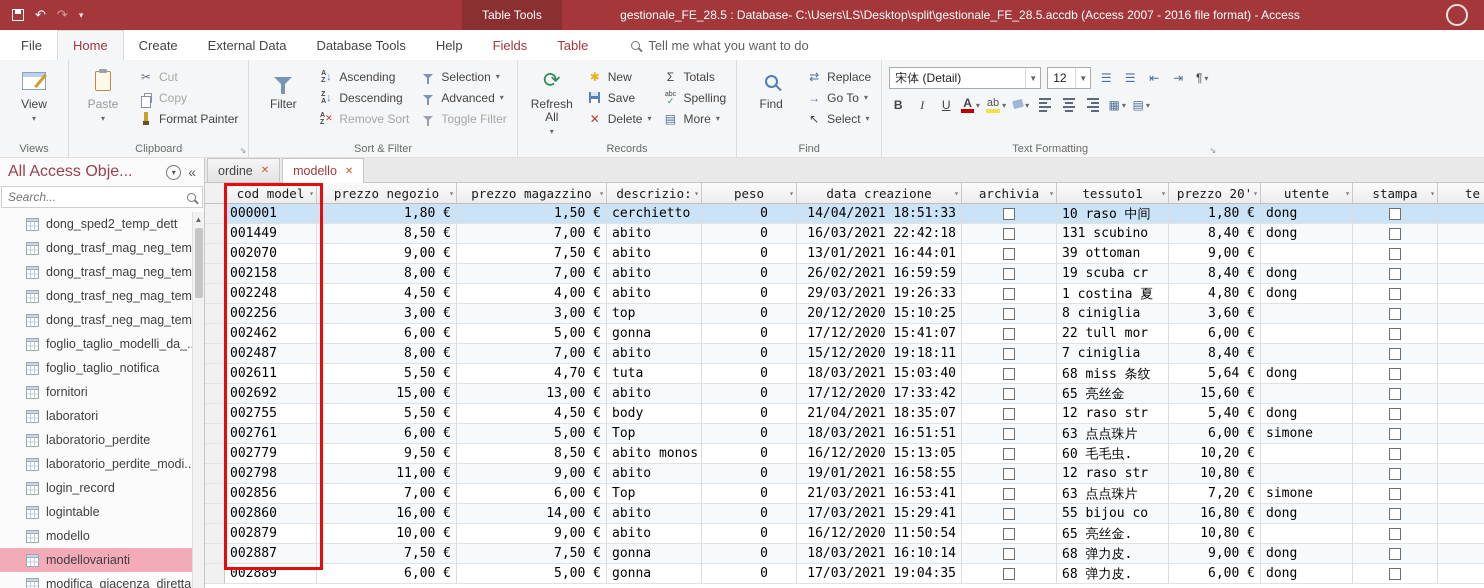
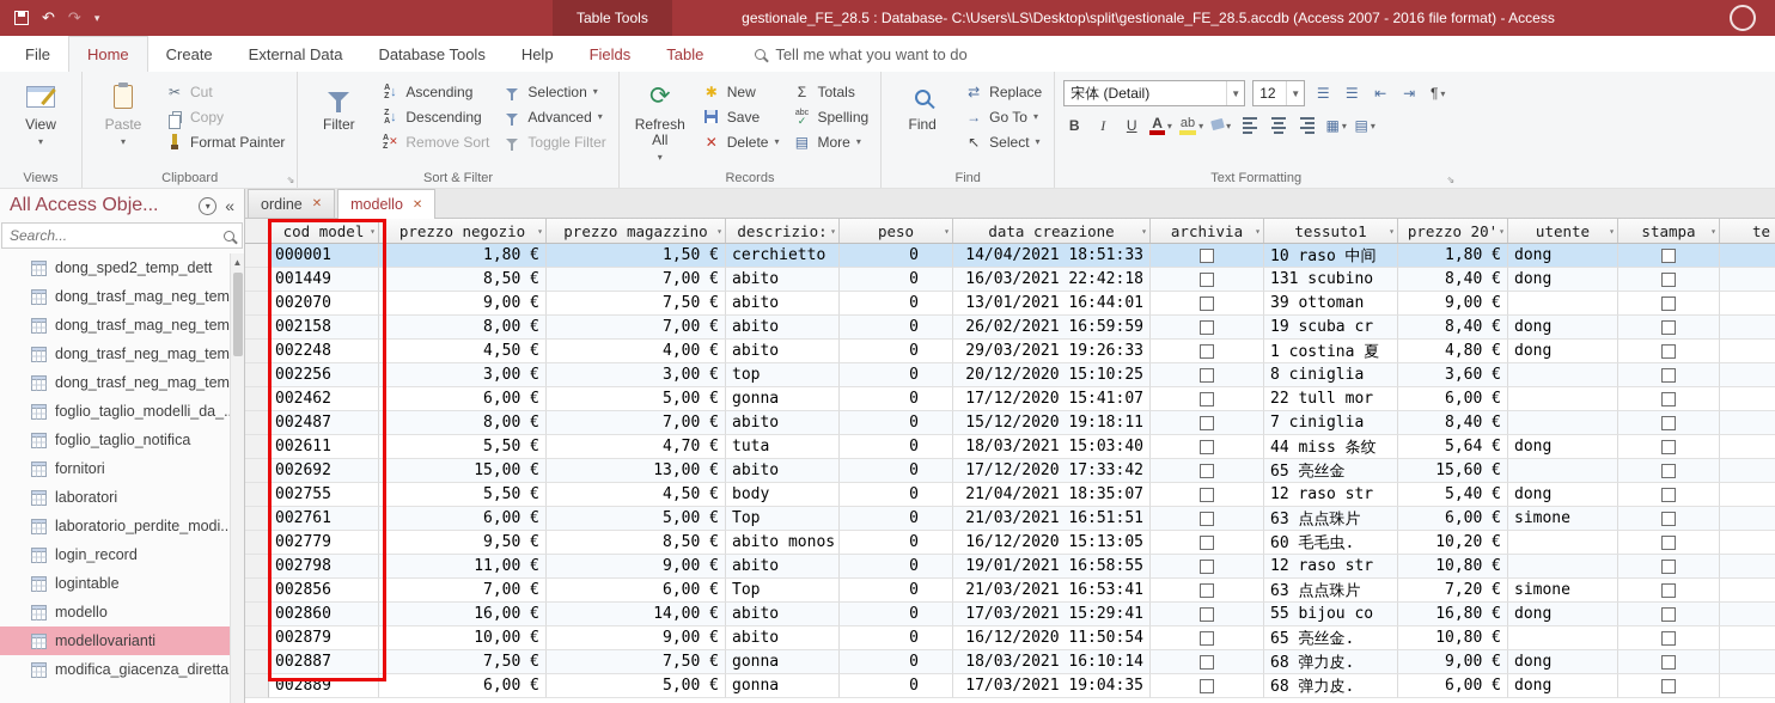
  ↶
  ↷
  ▾
  Table Tools
  gestionale_FE_28.5 : Database- C:\Users\LS\Desktop\split\gestionale_FE_28.5.accdb (Access 2007 - 2016 file format) - Access
  File
  Home
  Create
  External Data
  Database Tools
  Help
  Fields
  Table
  Tell me what you want to do
  View
  ▾
  Views
  Paste
  ▾
  ✂
  Cut
  Copy
  Format Painter
  Clipboard
  ⇘
  Filter
  ↓
  Ascending
  ↓
  Descending
  ✕
  Remove Sort
  Selection
  ▾
  Advanced
  ▾
  Toggle Filter
  Sort & Filter
  ⟳
  Refresh All
  ▾
  ✱
  New
  Save
  ✕
  Delete
  ▾
  Σ
  Totals
  ✓
  Spelling
  ▤
  More
  ▾
  Records
  Find
  ⇄
  Replace
  →
  Go To
  ▾
  ↖
  Select
  ▾
  Find
  宋体 (Detail)
  ▼
  12
  ▼
  ☰
  ☰
  ⇤
  ⇥
  ¶
  ▾
  B
  I
  U
  A
  ▾
  ab
  ▾
  ▾
  ▦
  ▾
  ▤
  ▾
  Text Formatting
  ⇘
  All Access Obje...
  ▾
  «
  Search...
  dong_sped2_temp_dett
  dong_trasf_mag_neg_tem
  dong_trasf_mag_neg_tem
  dong_trasf_neg_mag_tem
  dong_trasf_neg_mag_tem
  foglio_taglio_modelli_da_.
  foglio_taglio_notifica
  fornitori
  laboratori
- laboratorio_perdite
  laboratorio_perdite_modi..
  login_record
  logintable
  modello
  modellovarianti
  modifica_giacenza_diretta
  ▲
  ordine
  ✕
  modello
  ✕
  cod model
  ▾
  prezzo negozio
  ▾
  prezzo magazzino
  ▾
  descrizio:
  ▾
  peso
  ▾
  data creazione
  ▾
  archivia
  ▾
  tessuto1
  ▾
  prezzo 20'
  ▾
  utente
  ▾
  stampa
  ▾
  te
  000001
  1,80 €
  1,50 €
  cerchietto
  0
  14/04/2021 18:51:33
  10 raso 中间
  1,80 €
  dong
  001449
  8,50 €
  7,00 €
  abito
  0
  16/03/2021 22:42:18
  131 scubino
  8,40 €
  dong
  002070
  9,00 €
  7,50 €
  abito
  0
  13/01/2021 16:44:01
  39 ottoman
  9,00 €
  002158
  8,00 €
  7,00 €
  abito
  0
  26/02/2021 16:59:59
  19 scuba cr
  8,40 €
  dong
  002248
  4,50 €
  4,00 €
  abito
  0
  29/03/2021 19:26:33
  1 costina 夏
  4,80 €
  dong
  002256
  3,00 €
  3,00 €
  top
  0
  20/12/2020 15:10:25
  8 ciniglia
  3,60 €
  002462
  6,00 €
  5,00 €
  gonna
  0
  17/12/2020 15:41:07
  22 tull mor
  6,00 €
  002487
  8,00 €
  7,00 €
  abito
  0
  15/12/2020 19:18:11
  7 ciniglia
  8,40 €
  002611
  5,50 €
  4,70 €
  tuta
  0
  18/03/2021 15:03:40
- 68 miss 条纹
+ 44 miss 条纹
  5,64 €
  dong
  002692
  15,00 €
  13,00 €
  abito
  0
  17/12/2020 17:33:42
  65 亮丝金
  15,60 €
  002755
  5,50 €
  4,50 €
  body
  0
  21/04/2021 18:35:07
  12 raso str
  5,40 €
  dong
  002761
  6,00 €
  5,00 €
  Top
  0
- 18/03/2021 16:51:51
+ 21/03/2021 16:51:51
  63 点点珠片
  6,00 €
  simone
  002779
  9,50 €
  8,50 €
  abito monos
  0
  16/12/2020 15:13:05
  60 毛毛虫.
  10,20 €
  002798
  11,00 €
  9,00 €
  abito
  0
  19/01/2021 16:58:55
  12 raso str
  10,80 €
  002856
  7,00 €
  6,00 €
  Top
  0
  21/03/2021 16:53:41
  63 点点珠片
  7,20 €
  simone
  002860
  16,00 €
  14,00 €
  abito
  0
  17/03/2021 15:29:41
  55 bijou co
  16,80 €
  dong
  002879
  10,00 €
  9,00 €
  abito
  0
  16/12/2020 11:50:54
  65 亮丝金.
  10,80 €
  002887
  7,50 €
  7,50 €
  gonna
  0
  18/03/2021 16:10:14
  68 弹力皮.
  9,00 €
  dong
  002889
  6,00 €
  5,00 €
  gonna
  0
  17/03/2021 19:04:35
  68 弹力皮.
  6,00 €
  dong
